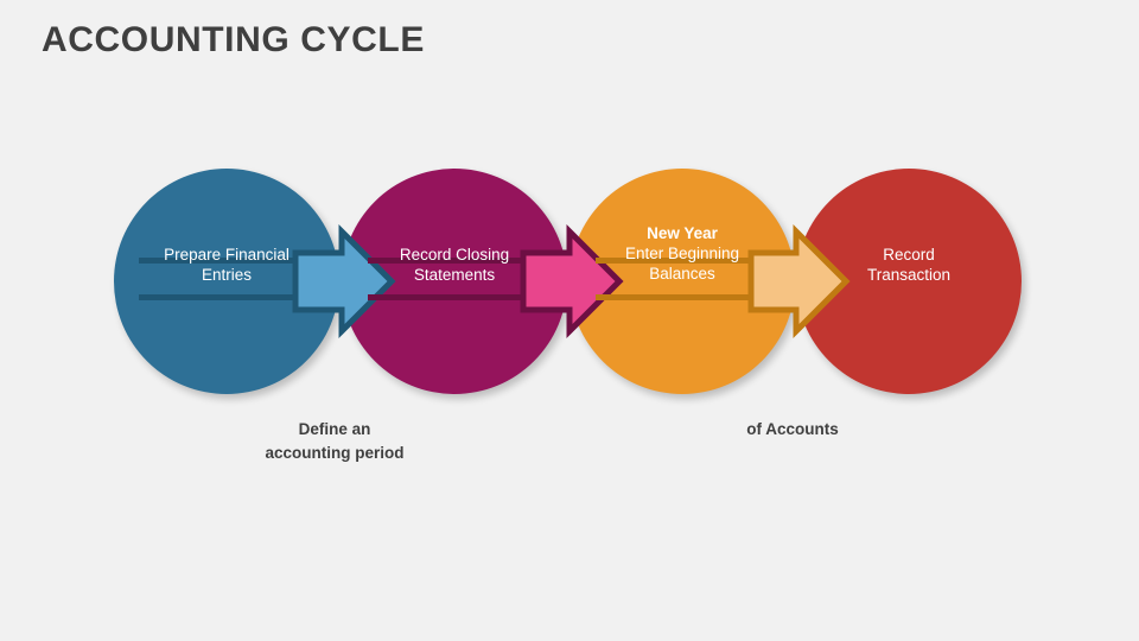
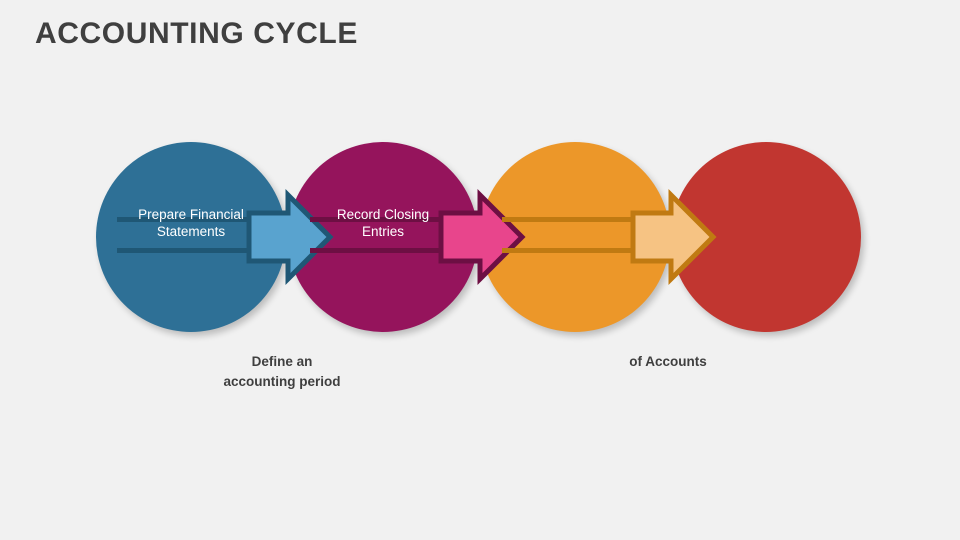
  ACCOUNTING CYCLE
  Prepare Financial
- Entries
+ Statements
  Record Closing
- Statements
+ Entries
- New Year
- Enter Beginning
- Balances
- Record
- Transaction
  Define an
  accounting period
  of Accounts
